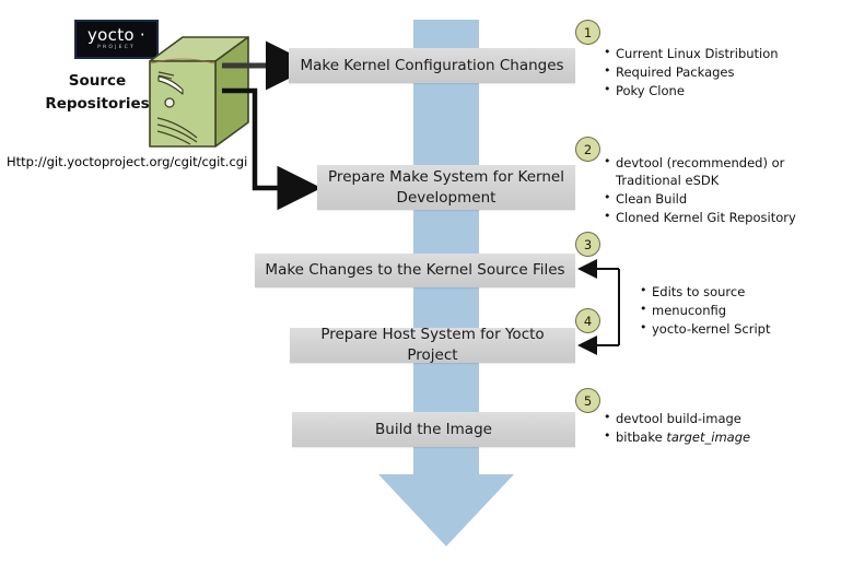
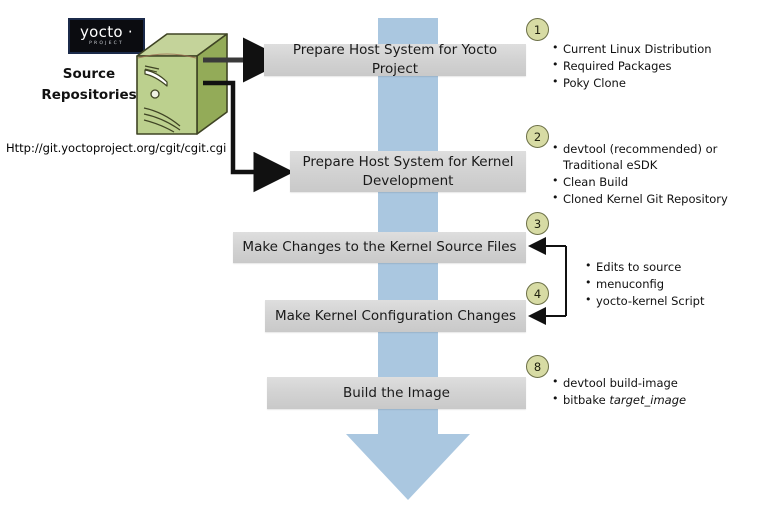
  yocto ·
  Source
  Repositories
  Http://git.yoctoproject.org/cgit/cgit.cgi
- Make Kernel Configuration Changes
+ Prepare Host System for Yocto Project
- Prepare Make System for Kernel Development
+ Prepare Host System for Kernel Development
  Make Changes to the Kernel Source Files
- Prepare Host System for Yocto Project
+ Make Kernel Configuration Changes
  Build the Image
  1
  2
  3
  4
- 5
+ 8
  Current Linux Distribution
  Required Packages
  Poky Clone
  devtool (recommended) or Traditional eSDK
  Clean Build
  Cloned Kernel Git Repository
  Edits to source
  menuconfig
  yocto-kernel Script
  devtool build-image
  bitbake target_image
